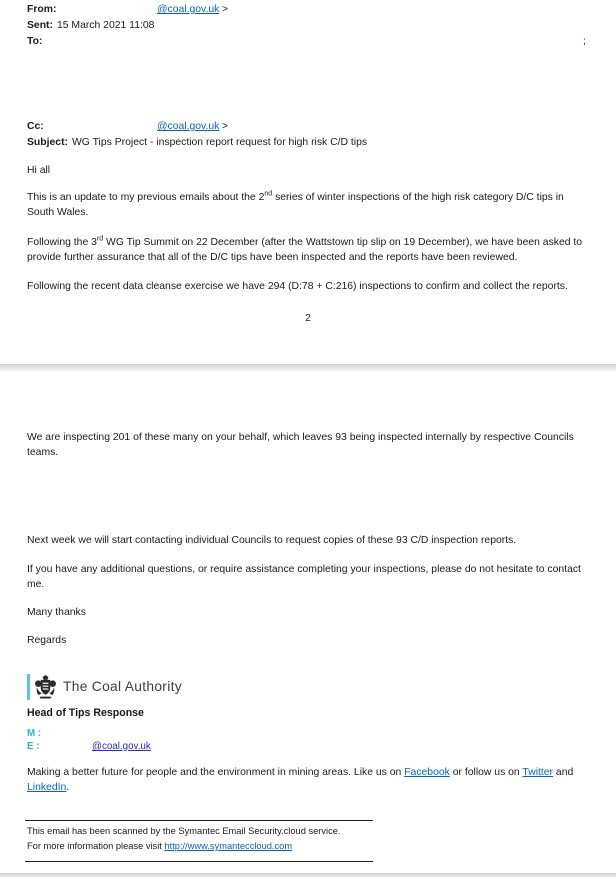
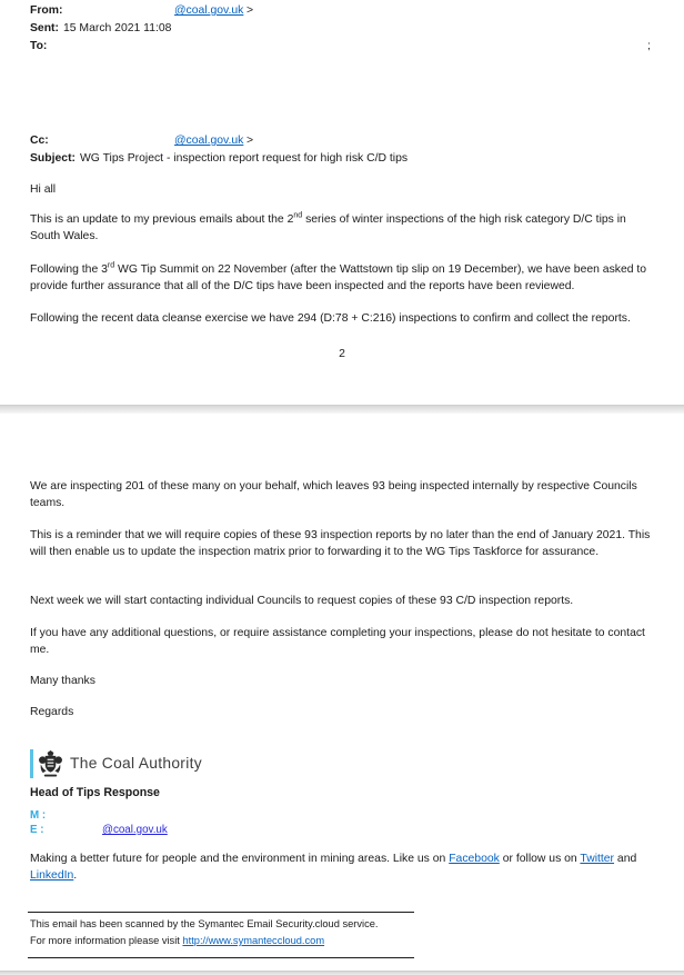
  From:
  @coal.gov.uk
  >
  Sent: 15 March 2021 11:08
  To:
  ;
  Cc:
  @coal.gov.uk
  >
  Subject: WG Tips Project - inspection report request for high risk C/D tips
  Hi all
  This is an update to my previous emails about the 2 series of winter inspections of the high risk category D/C tips in South Wales.
- Following the 3 WG Tip Summit on 22 December (after the Wattstown tip slip on 19 December), we have been asked to provide further assurance that all of the D/C tips have been inspected and the reports have been reviewed.
+ Following the 3 WG Tip Summit on 22 November (after the Wattstown tip slip on 19 December), we have been asked to provide further assurance that all of the D/C tips have been inspected and the reports have been reviewed.
  Following the recent data cleanse exercise we have 294 (D:78 + C:216) inspections to confirm and collect the reports.
  2
  We are inspecting 201 of these many on your behalf, which leaves 93 being inspected internally by respective Councils teams.
+ This is a reminder that we will require copies of these 93 inspection reports by no later than the end of January 2021. This will then enable us to update the inspection matrix prior to forwarding it to the WG Tips Taskforce for assurance.
  Next week we will start contacting individual Councils to request copies of these 93 C/D inspection reports.
  If you have any additional questions, or require assistance completing your inspections, please do not hesitate to contact me.
  Many thanks
  Regards
  The Coal Authority
  Head of Tips Response
  M :
  E :
  @coal.gov.uk
  Making a better future for people and the environment in mining areas. Like us on Facebook or follow us on Twitter and LinkedIn.
  This email has been scanned by the Symantec Email Security.cloud service.
  For more information please visit http://www.symanteccloud.com
